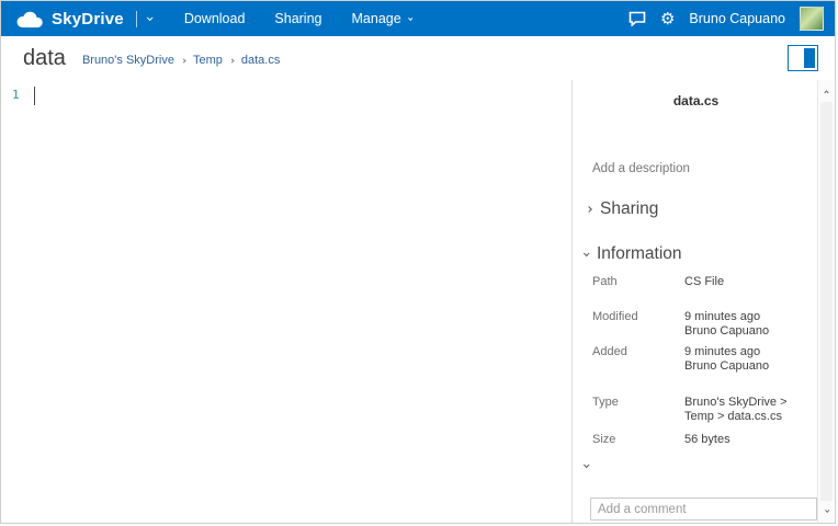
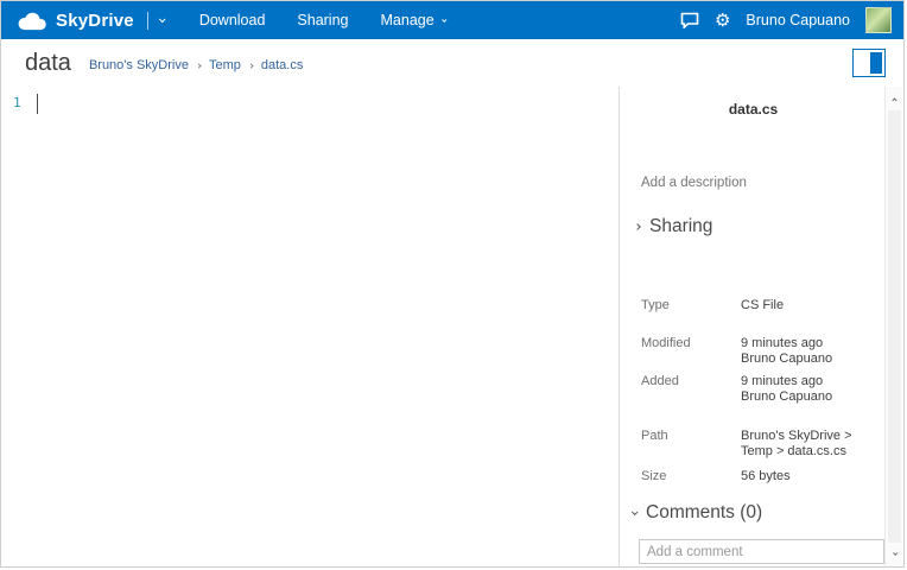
  SkyDrive
  Download
  Sharing
  Manage
  ⚙
  Bruno Capuano
  data
  Bruno's SkyDrive
  Temp
  data.cs
  1
  data.cs
  Add a description
  Sharing
- Information
- Path
+ Type
  CS File
  Modified
  9 minutes ago
  Bruno Capuano
  Added
  9 minutes ago
  Bruno Capuano
- Type
+ Path
  Bruno's SkyDrive >
  Temp > data.cs.cs
  Size
  56 bytes
+ Comments (0)
  Add a comment
